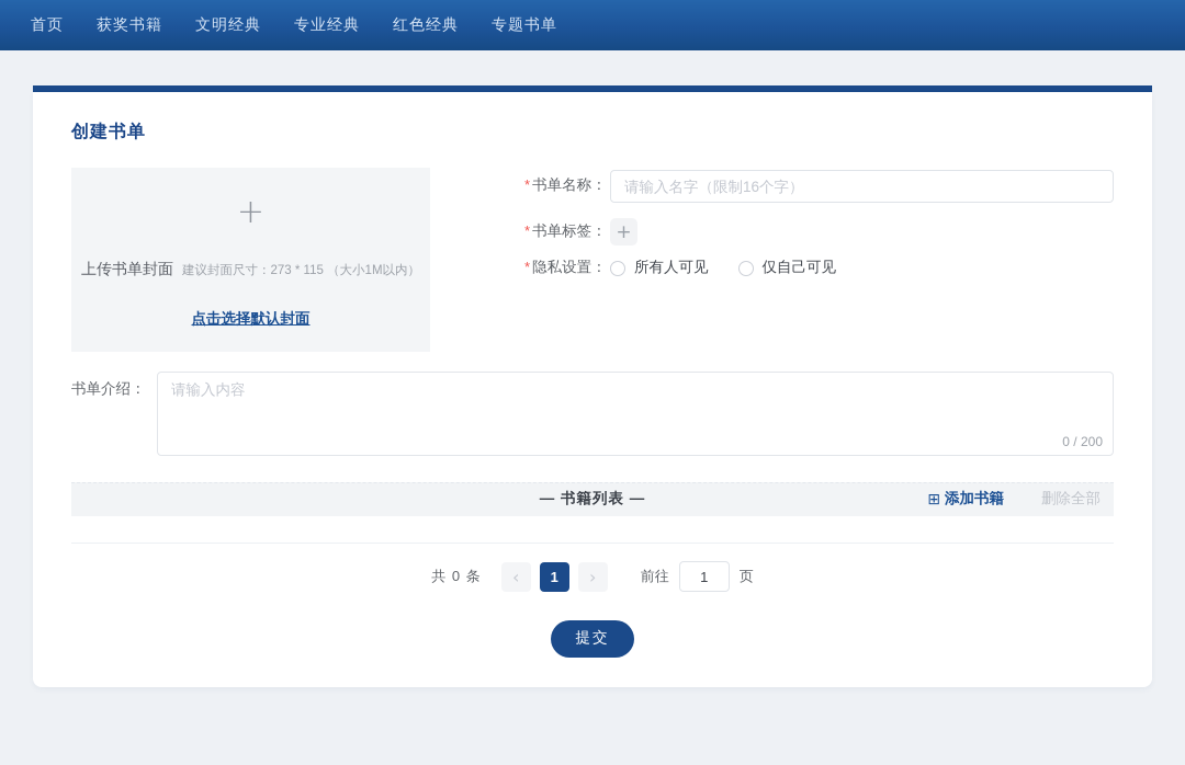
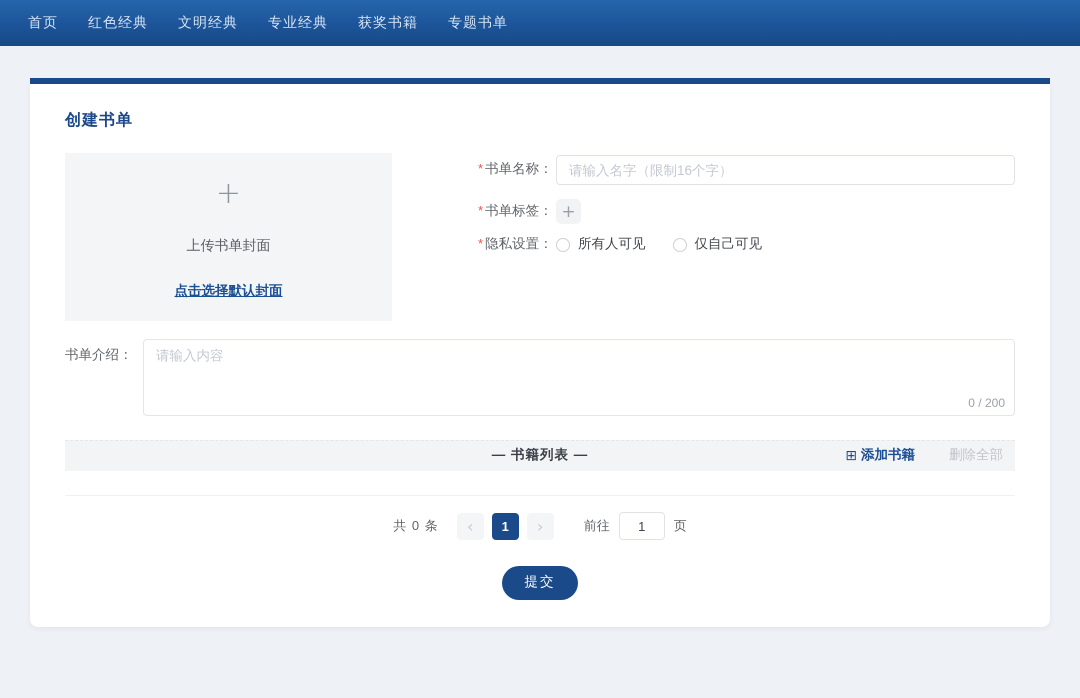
  首页
- 获奖书籍
+ 红色经典
  文明经典
  专业经典
- 红色经典
+ 获奖书籍
  专题书单
  创建书单
  +
  上传书单封面
- 建议封面尺寸：273 * 115 （大小1M以内）
  点击选择默认封面
  * 书单名称：
  请输入名字（限制16个字）
  * 书单标签：
  +
  * 隐私设置：
  所有人可见
  仅自己可见
  书单介绍：
  请输入内容
  0 / 200
  — 书籍列表 —
  ⊞
  添加书籍
  删除全部
  共 0 条
  ‹
  1
  ›
  前往
  1
  页
  提交
